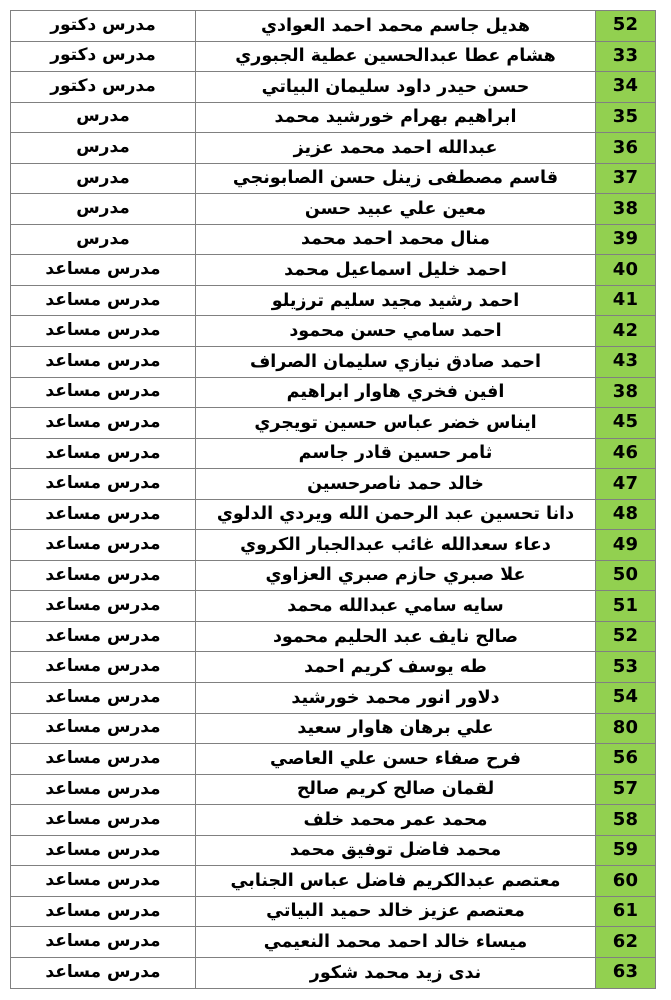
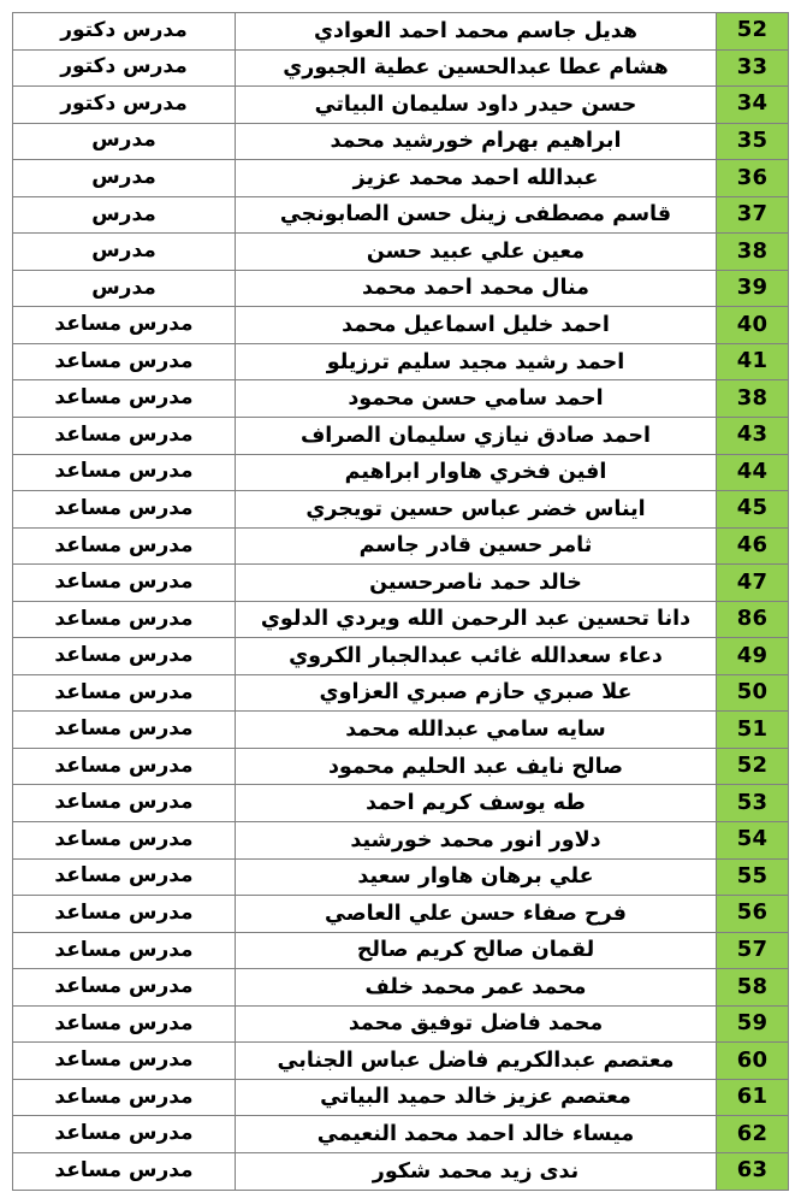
  52	هديل جاسم محمد احمد العوادي	مدرس دكتور
  33	هشام عطا عبدالحسين عطية الجبوري	مدرس دكتور
  34	حسن حيدر داود سليمان البياتي	مدرس دكتور
  35	ابراهيم بهرام خورشيد محمد	مدرس
  36	عبدالله احمد محمد عزيز	مدرس
  37	قاسم مصطفى زينل حسن الصابونجي	مدرس
  38	معين علي عبيد حسن	مدرس
  39	منال محمد احمد محمد	مدرس
  40	احمد خليل اسماعيل محمد	مدرس مساعد
  41	احمد رشيد مجيد سليم ترزيلو	مدرس مساعد
- 42	احمد سامي حسن محمود	مدرس مساعد
+ 38	احمد سامي حسن محمود	مدرس مساعد
  43	احمد صادق نيازي سليمان الصراف	مدرس مساعد
- 38	افين فخري هاوار ابراهيم	مدرس مساعد
+ 44	افين فخري هاوار ابراهيم	مدرس مساعد
  45	ايناس خضر عباس حسين تويجري	مدرس مساعد
  46	ثامر حسين قادر جاسم	مدرس مساعد
  47	خالد حمد ناصرحسين	مدرس مساعد
- 48	دانا تحسين عبد الرحمن الله ويردي الدلوي	مدرس مساعد
+ 86	دانا تحسين عبد الرحمن الله ويردي الدلوي	مدرس مساعد
  49	دعاء سعدالله غائب عبدالجبار الكروي	مدرس مساعد
  50	علا صبري حازم صبري العزاوي	مدرس مساعد
  51	سايه سامي عبدالله محمد	مدرس مساعد
  52	صالح نايف عبد الحليم محمود	مدرس مساعد
  53	طه يوسف كريم احمد	مدرس مساعد
  54	دلاور انور محمد خورشيد	مدرس مساعد
- 80	علي برهان هاوار سعيد	مدرس مساعد
+ 55	علي برهان هاوار سعيد	مدرس مساعد
  56	فرح صفاء حسن علي العاصي	مدرس مساعد
  57	لقمان صالح كريم صالح	مدرس مساعد
  58	محمد عمر محمد خلف	مدرس مساعد
  59	محمد فاضل توفيق محمد	مدرس مساعد
  60	معتصم عبدالكريم فاضل عباس الجنابي	مدرس مساعد
  61	معتصم عزيز خالد حميد البياتي	مدرس مساعد
  62	ميساء خالد احمد محمد النعيمي	مدرس مساعد
  63	ندى زيد محمد شكور	مدرس مساعد
